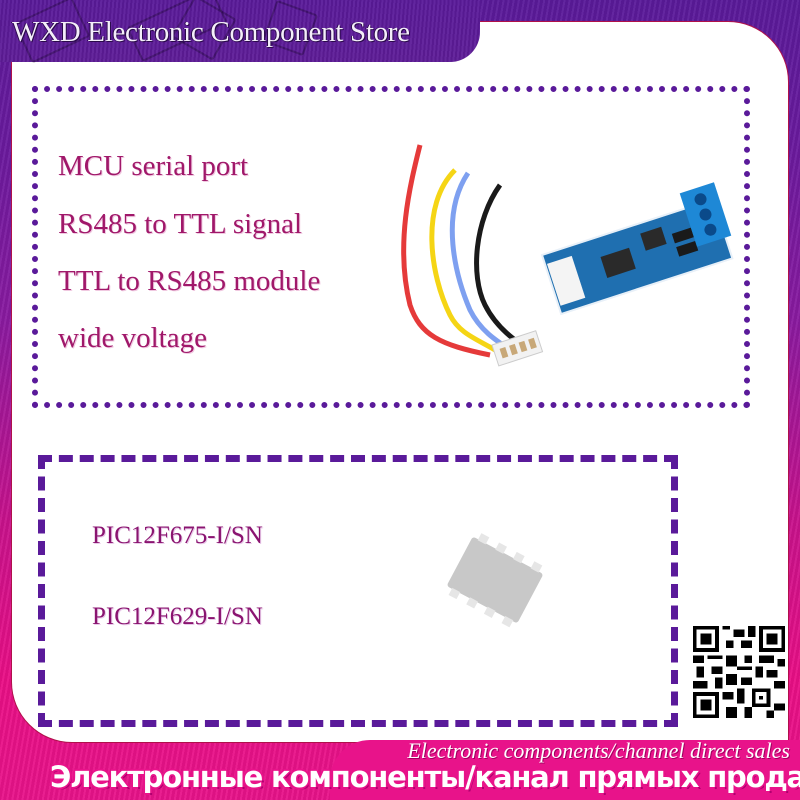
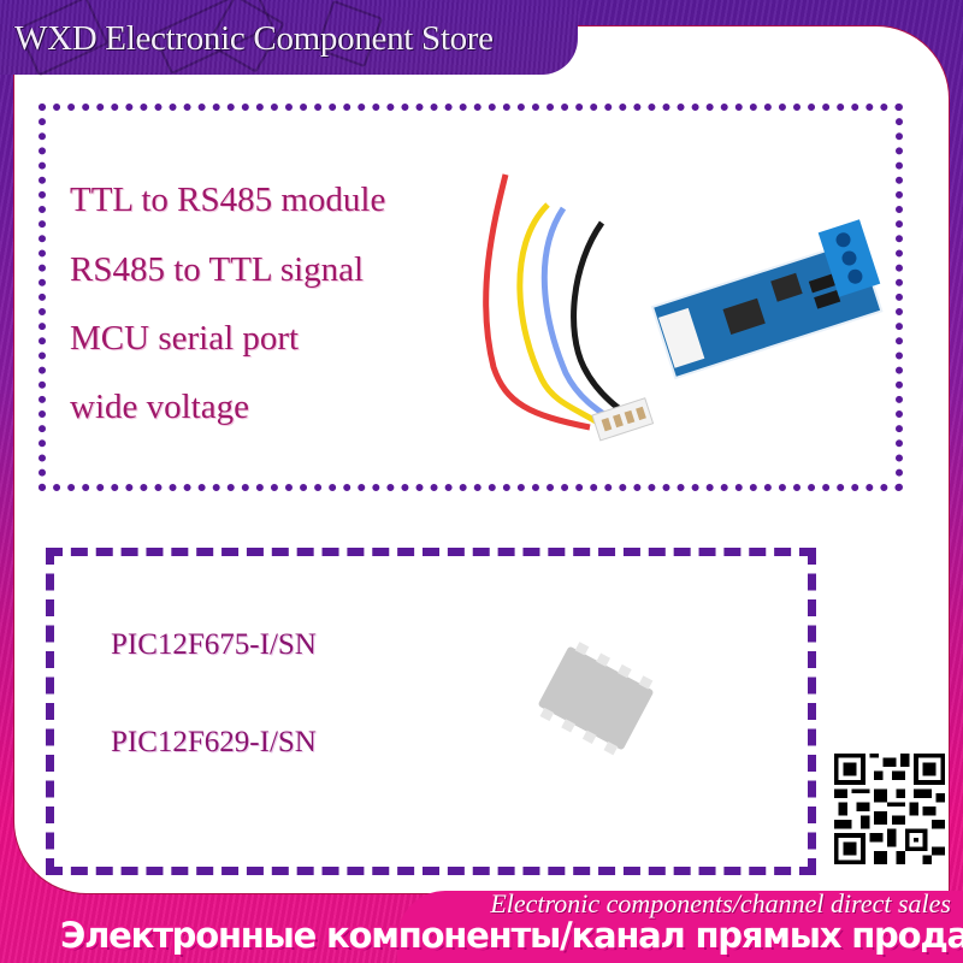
  WXD Electronic Component Store
- MCU serial port
+ TTL to RS485 module
  RS485 to TTL signal
- TTL to RS485 module
+ MCU serial port
  wide voltage
  PIC12F675-I/SN
  PIC12F629-I/SN
  Electronic components/channel direct sales
  Электронные компоненты/канал прямых прода
